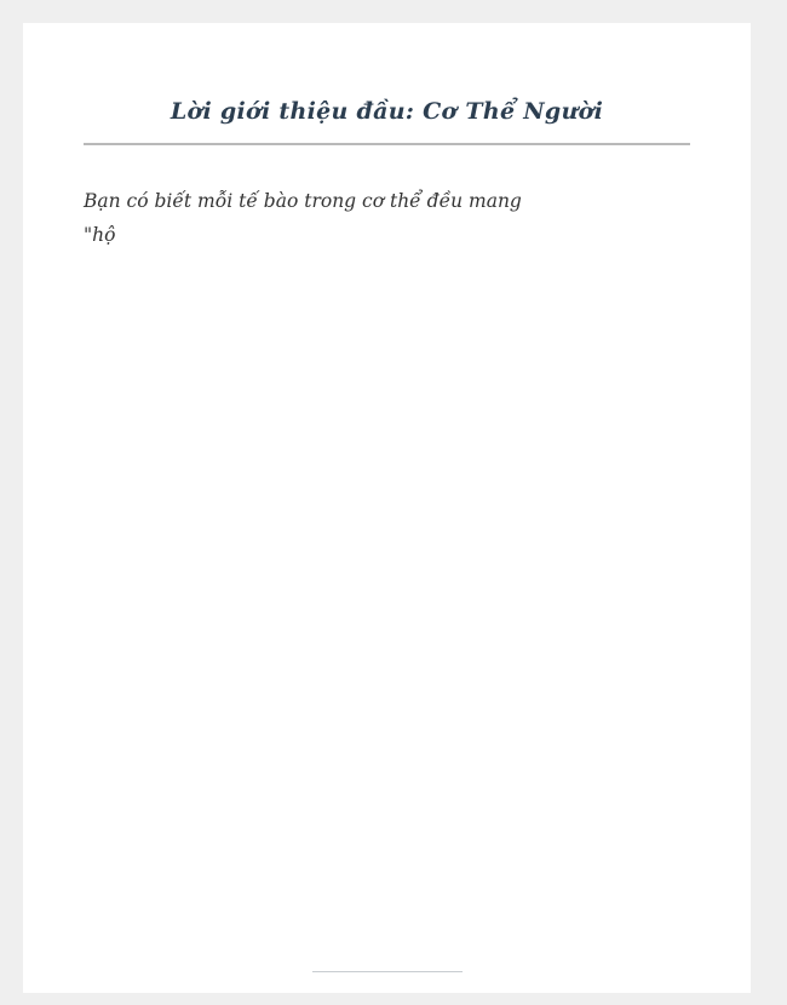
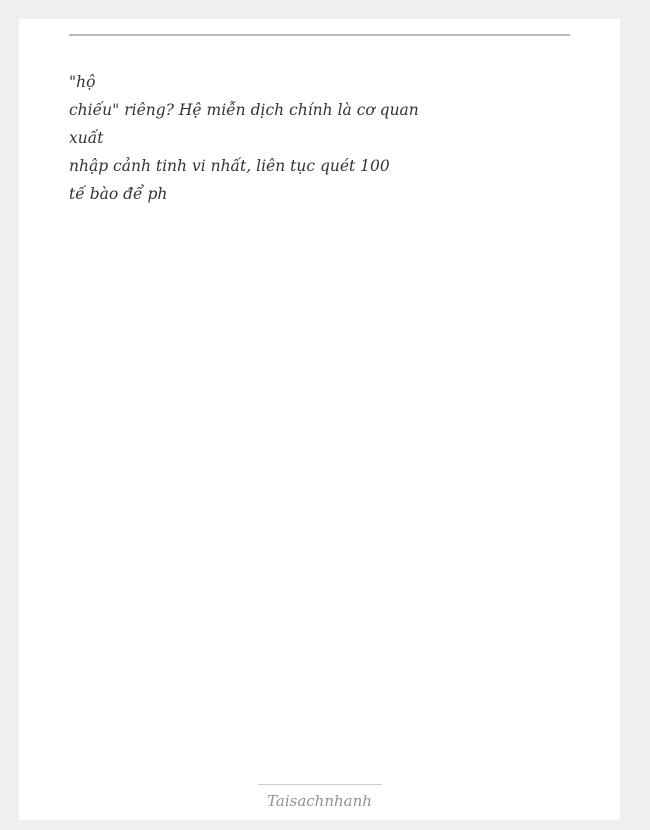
- Lời giới thiệu đầu: Cơ Thể Người
- Bạn có biết mỗi tế bào trong cơ thể đều mang
  "hộ
+ chiếu" riêng? Hệ miễn dịch chính là cơ quan
+ xuất
+ nhập cảnh tinh vi nhất, liên tục quét 100
+ tế bào để ph
+ Taisachnhanh
